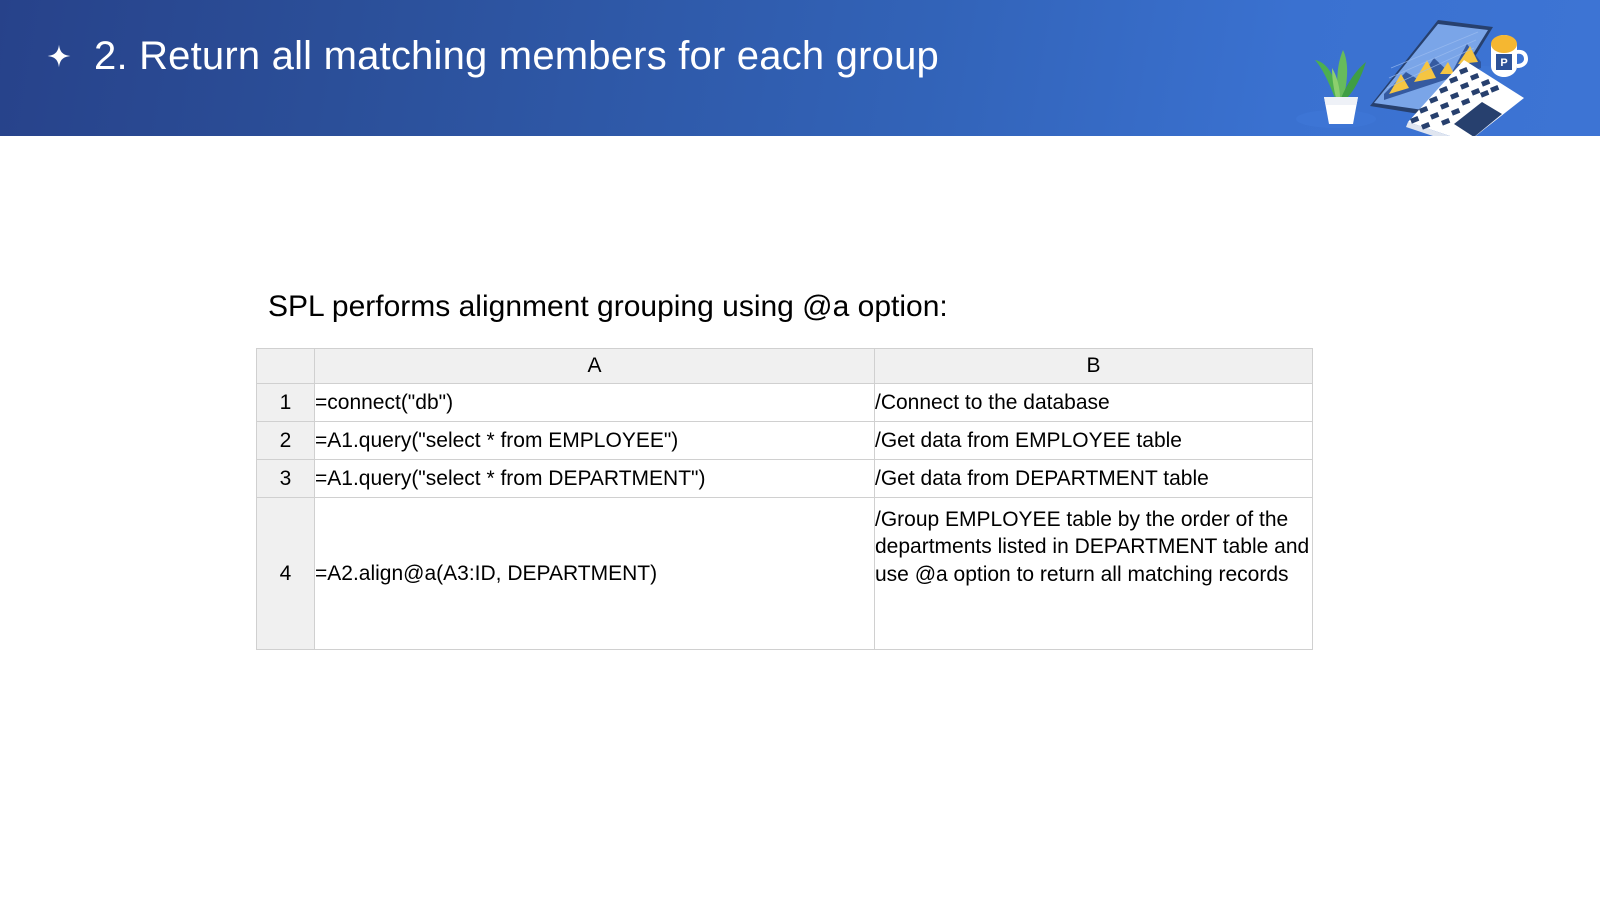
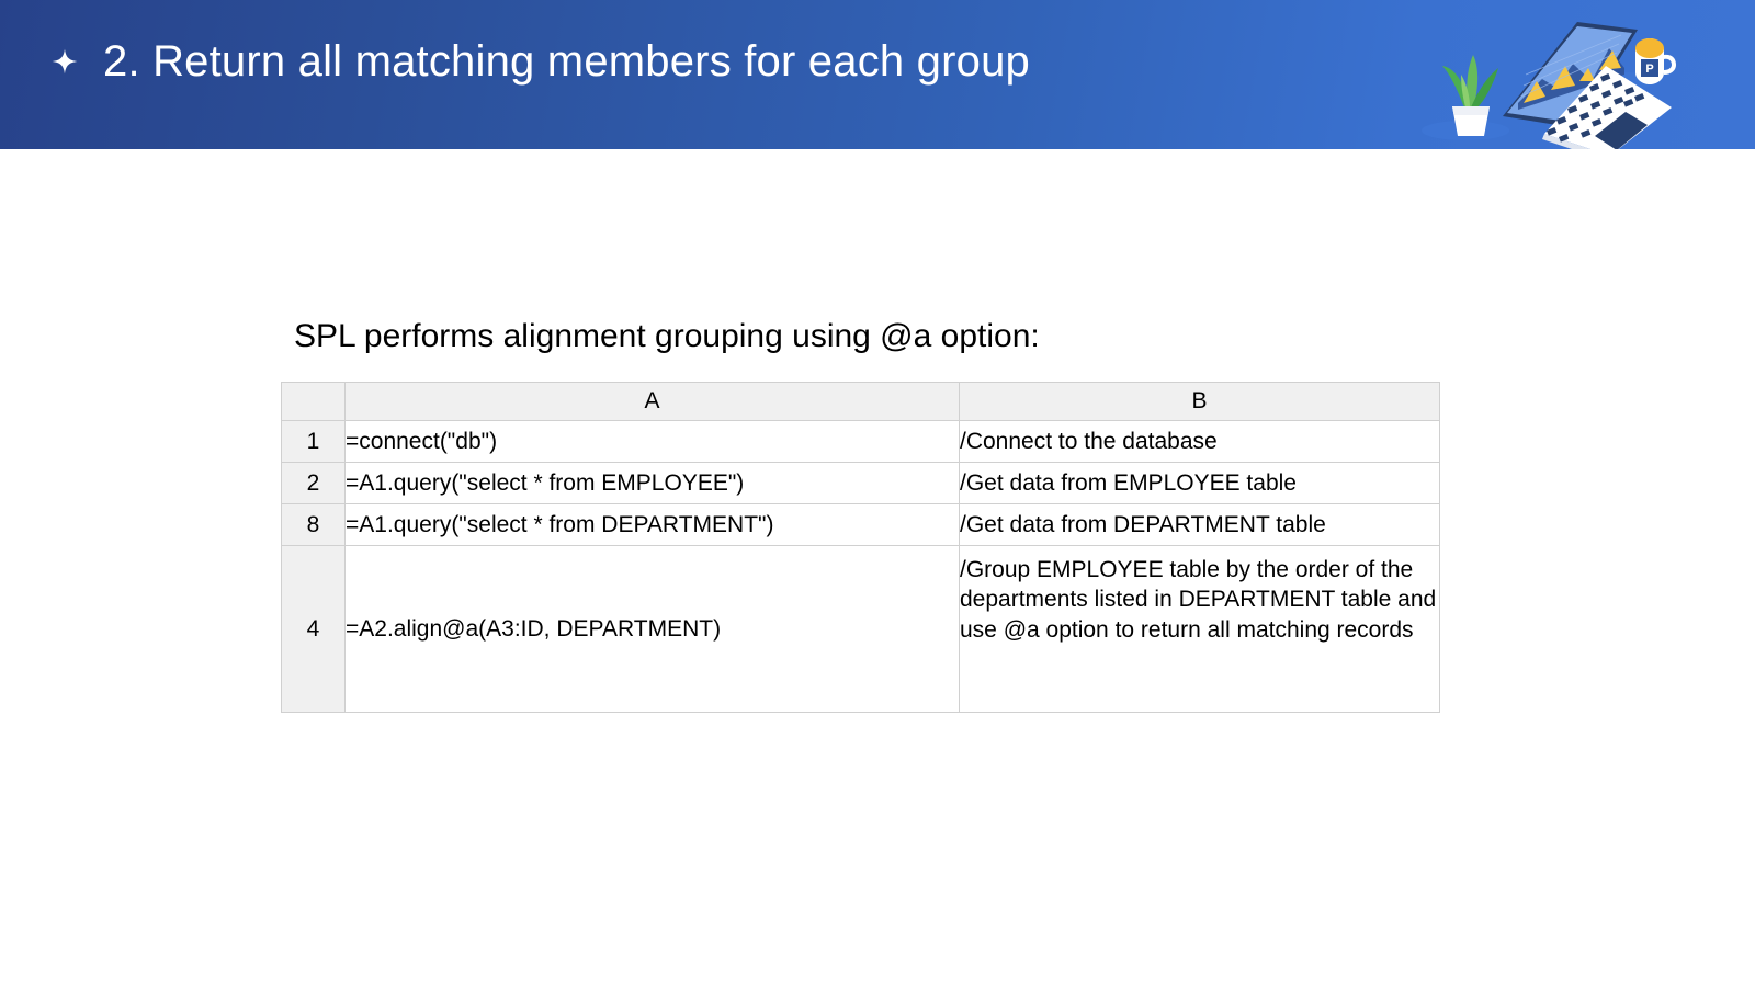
  2. Return all matching members for each group
  P
  SPL performs alignment grouping using @a option:
  	A	B
  1	=connect("db")	/Connect to the database
  2	=A1.query("select * from EMPLOYEE")	/Get data from EMPLOYEE table
- 3	=A1.query("select * from DEPARTMENT")	/Get data from DEPARTMENT table
+ 8	=A1.query("select * from DEPARTMENT")	/Get data from DEPARTMENT table
  4	=A2.align@a(A3:ID, DEPARTMENT)	/Group EMPLOYEE table by the order of the departments listed in DEPARTMENT table and use @a option to return all matching records
